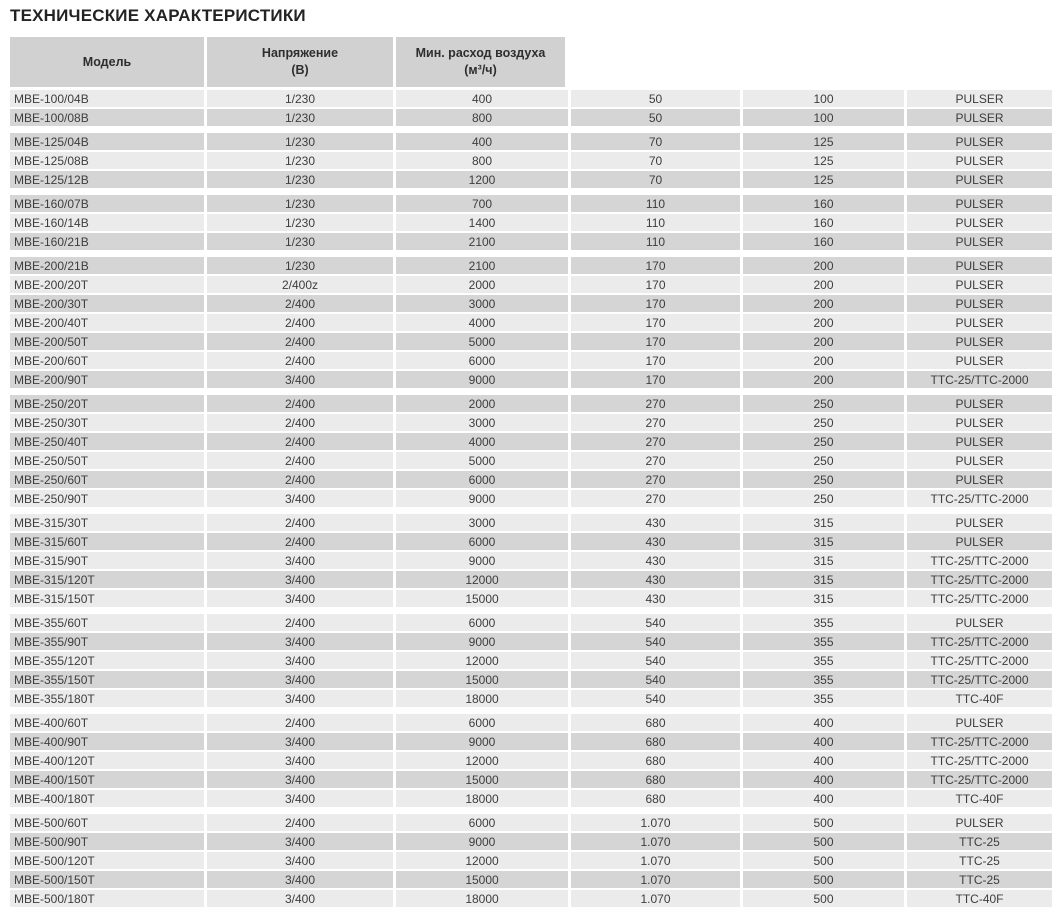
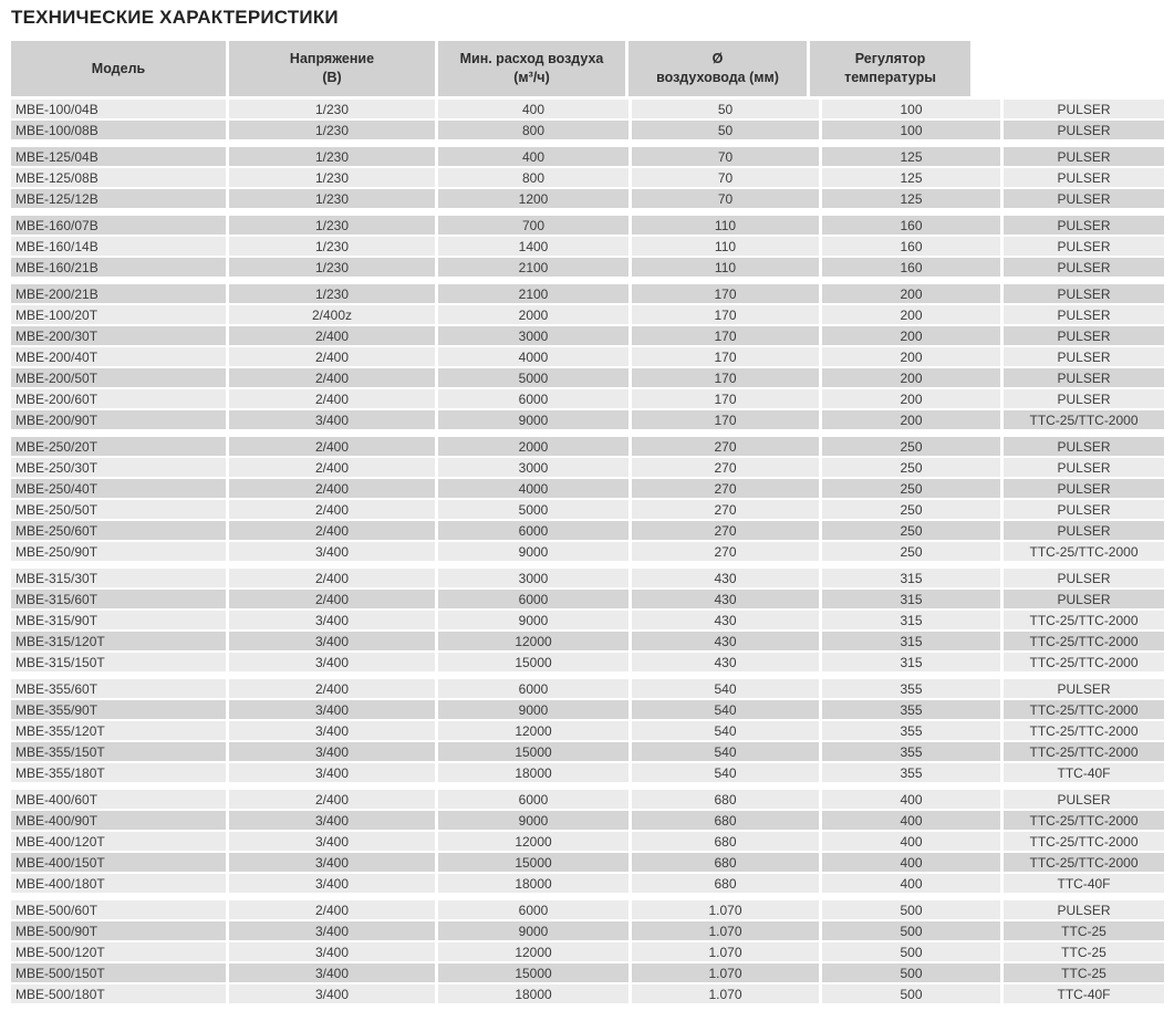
  ТЕХНИЧЕСКИЕ ХАРАКТЕРИСТИКИ
  Модель
  Напряжение
  (В)
  Мин. расход воздуха
  (м³/ч)
+ Ø
+ воздуховода (мм)
+ Регулятор
+ температуры
  MBE-100/04B
  1/230
  400
  50
  100
  PULSER
  MBE-100/08B
  1/230
  800
  50
  100
  PULSER
  MBE-125/04B
  1/230
  400
  70
  125
  PULSER
  MBE-125/08B
  1/230
  800
  70
  125
  PULSER
  MBE-125/12B
  1/230
  1200
  70
  125
  PULSER
  MBE-160/07B
  1/230
  700
  110
  160
  PULSER
  MBE-160/14B
  1/230
  1400
  110
  160
  PULSER
  MBE-160/21B
  1/230
  2100
  110
  160
  PULSER
  MBE-200/21B
  1/230
  2100
  170
  200
  PULSER
- MBE-200/20T
+ MBE-100/20T
  2/400z
  2000
  170
  200
  PULSER
  MBE-200/30T
  2/400
  3000
  170
  200
  PULSER
  MBE-200/40T
  2/400
  4000
  170
  200
  PULSER
  MBE-200/50T
  2/400
  5000
  170
  200
  PULSER
  MBE-200/60T
  2/400
  6000
  170
  200
  PULSER
  MBE-200/90T
  3/400
  9000
  170
  200
  TTC-25/TTC-2000
  MBE-250/20T
  2/400
  2000
  270
  250
  PULSER
  MBE-250/30T
  2/400
  3000
  270
  250
  PULSER
  MBE-250/40T
  2/400
  4000
  270
  250
  PULSER
  MBE-250/50T
  2/400
  5000
  270
  250
  PULSER
  MBE-250/60T
  2/400
  6000
  270
  250
  PULSER
  MBE-250/90T
  3/400
  9000
  270
  250
  TTC-25/TTC-2000
  MBE-315/30T
  2/400
  3000
  430
  315
  PULSER
  MBE-315/60T
  2/400
  6000
  430
  315
  PULSER
  MBE-315/90T
  3/400
  9000
  430
  315
  TTC-25/TTC-2000
  MBE-315/120T
  3/400
  12000
  430
  315
  TTC-25/TTC-2000
  MBE-315/150T
  3/400
  15000
  430
  315
  TTC-25/TTC-2000
  MBE-355/60T
  2/400
  6000
  540
  355
  PULSER
  MBE-355/90T
  3/400
  9000
  540
  355
  TTC-25/TTC-2000
  MBE-355/120T
  3/400
  12000
  540
  355
  TTC-25/TTC-2000
  MBE-355/150T
  3/400
  15000
  540
  355
  TTC-25/TTC-2000
  MBE-355/180T
  3/400
  18000
  540
  355
  TTC-40F
  MBE-400/60T
  2/400
  6000
  680
  400
  PULSER
  MBE-400/90T
  3/400
  9000
  680
  400
  TTC-25/TTC-2000
  MBE-400/120T
  3/400
  12000
  680
  400
  TTC-25/TTC-2000
  MBE-400/150T
  3/400
  15000
  680
  400
  TTC-25/TTC-2000
  MBE-400/180T
  3/400
  18000
  680
  400
  TTC-40F
  MBE-500/60T
  2/400
  6000
  1.070
  500
  PULSER
  MBE-500/90T
  3/400
  9000
  1.070
  500
  TTC-25
  MBE-500/120T
  3/400
  12000
  1.070
  500
  TTC-25
  MBE-500/150T
  3/400
  15000
  1.070
  500
  TTC-25
  MBE-500/180T
  3/400
  18000
  1.070
  500
  TTC-40F
